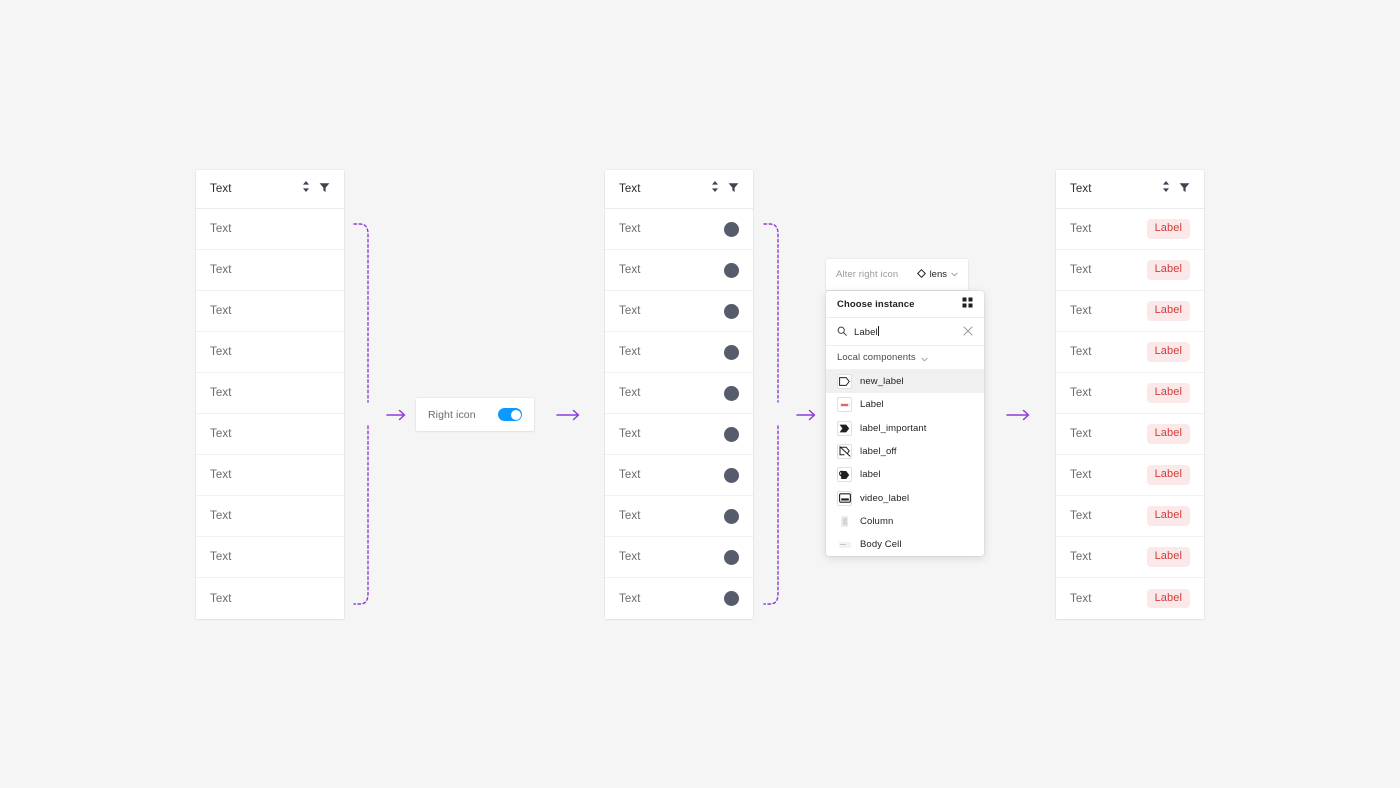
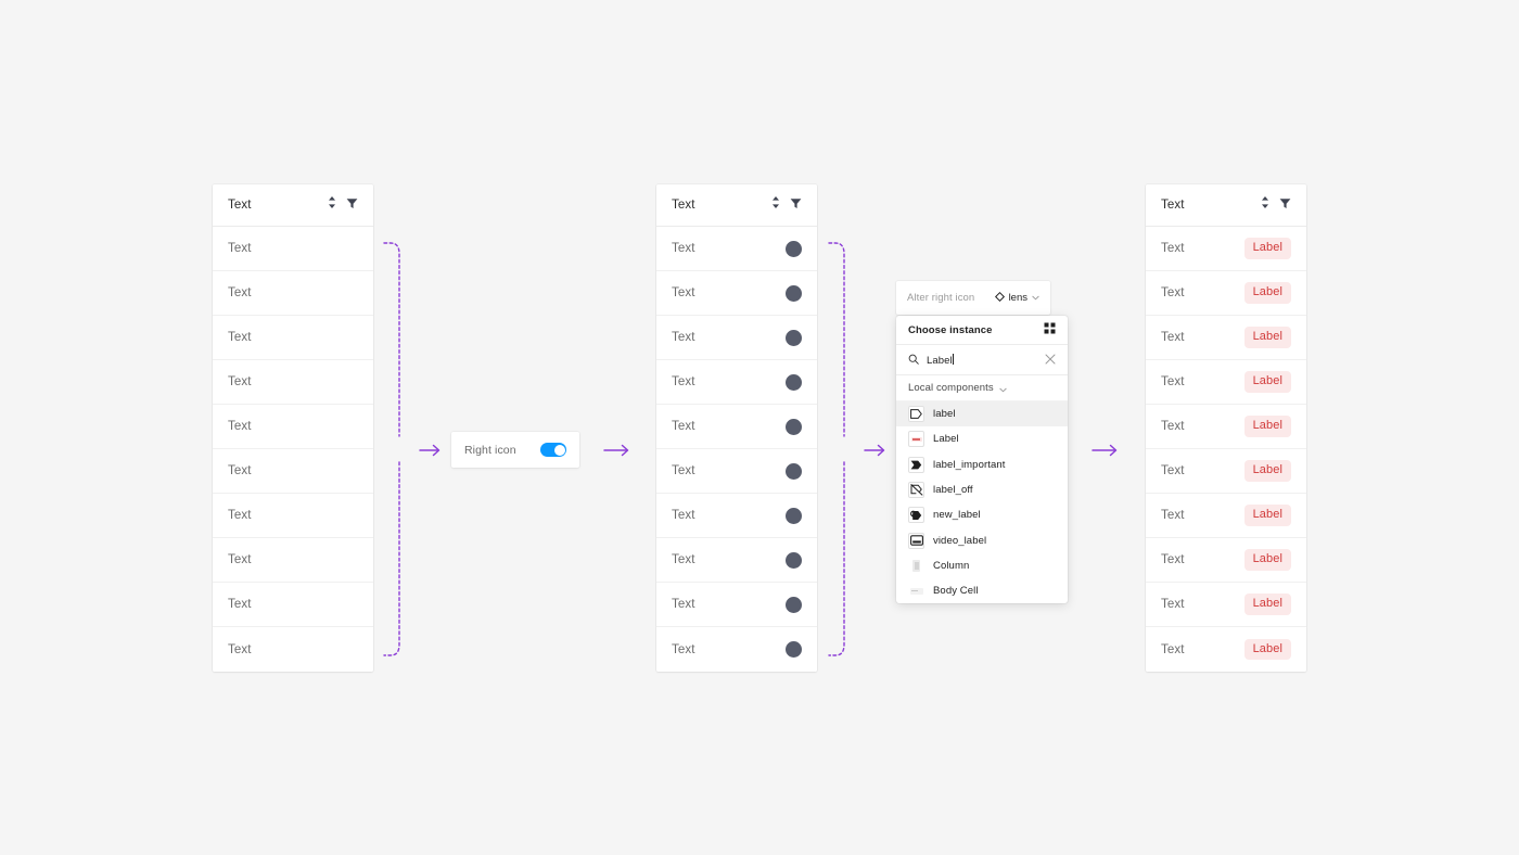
  Text
  Text
  Text
  Text
  Text
  Text
  Text
  Text
  Text
  Text
  Text
  Right icon
  Text
  Text
  Text
  Text
  Text
  Text
  Text
  Text
  Text
  Text
  Text
  Alter right icon
  lens
  Choose instance
  Label
  Local components
- new_label
+ label
  Label
  label_important
  label_off
- label
+ new_label
  video_label
  Column
  Body Cell
  Text
  Text
  Label
  Text
  Label
  Text
  Label
  Text
  Label
  Text
  Label
  Text
  Label
  Text
  Label
  Text
  Label
  Text
  Label
  Text
  Label
